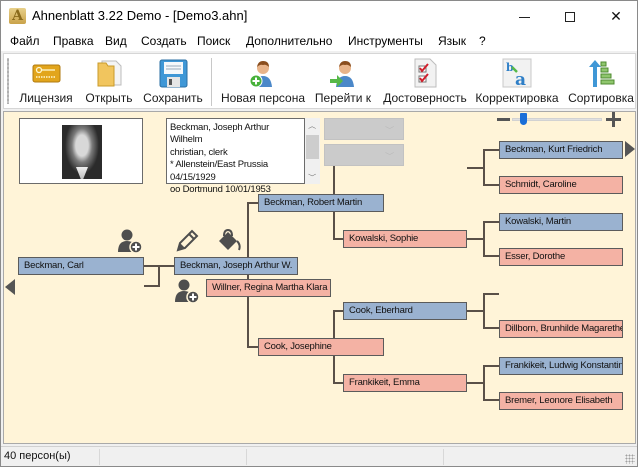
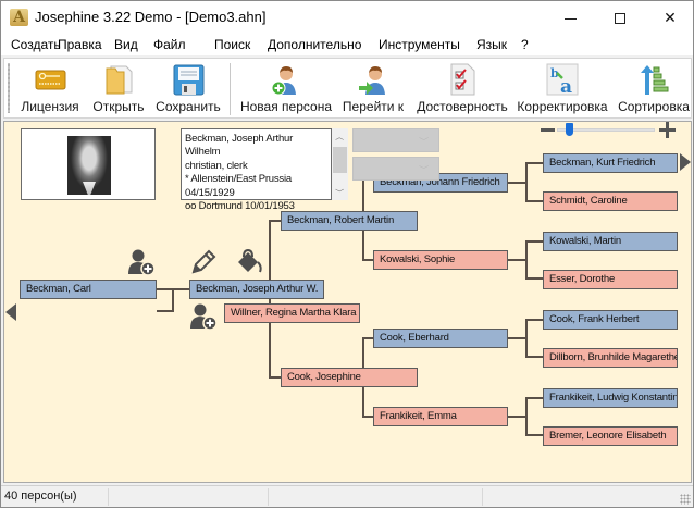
  A
- Ahnenblatt 3.22 Demo - [Demo3.ahn]
+ Josephine 3.22 Demo - [Demo3.ahn]
  ✕
- Файл
+ Создать
  Правка
  Вид
- Создать
+ Файл
  Поиск
  Дополнительно
  Инструменты
  Язык
  ?
  Лицензия
  Открыть
  Сохранить
  Новая персона
  Перейти к
  Достоверность
  b
  a
  Корректировка
  Сортировка
  Beckman, Joseph Arthur Wilhelm
  christian, clerk
  * Allenstein/East Prussia
  04/15/1929
  oo Dortmund 10/01/1953
  ︿
  ﹀
  Beckman, Carl
  Beckman, Joseph Arthur W.
  Willner, Regina Martha Klara
  Beckman, Robert Martin
  Cook, Josephine
+ Beckman, Johann Friedrich
  Kowalski, Sophie
  Cook, Eberhard
  Frankikeit, Emma
  Beckman, Kurt Friedrich
  Schmidt, Caroline
  Kowalski, Martin
  Esser, Dorothe
+ Cook, Frank Herbert
  Dillborn, Brunhilde Magarethe
  Frankikeit, Ludwig Konstantin
  Bremer, Leonore Elisabeth
  40 персон(ы)
